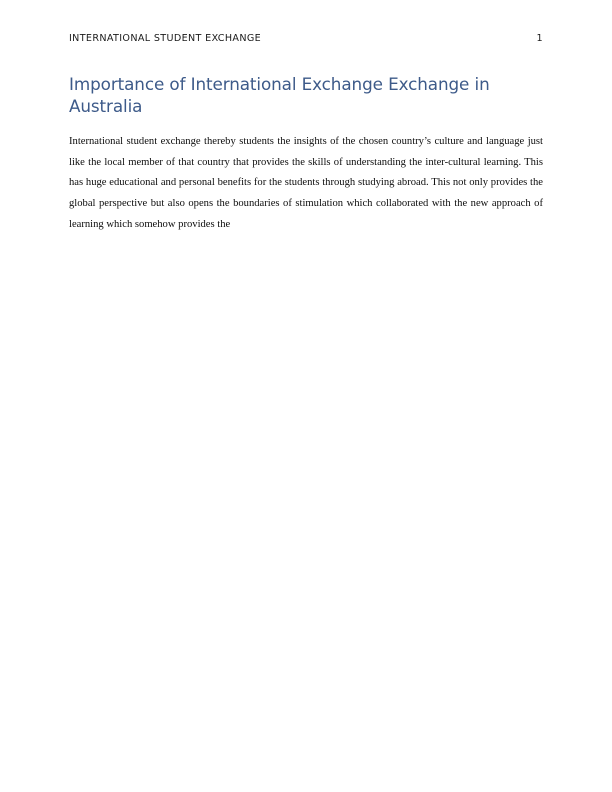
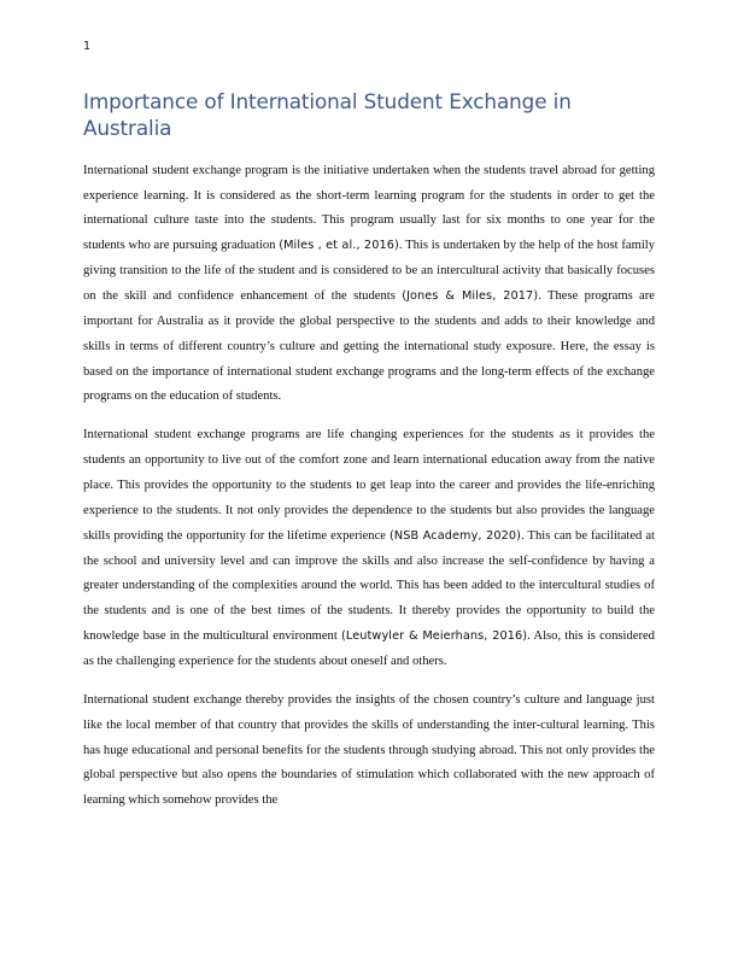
- INTERNATIONAL STUDENT EXCHANGE
  1
- Importance of International Exchange Exchange in Australia
+ Importance of International Student Exchange in Australia
+ International student exchange program is the initiative undertaken when the students travel abroad for getting experience learning. It is considered as the short-term learning program for the students in order to get the international culture taste into the students. This program usually last for six months to one year for the students who are pursuing graduation (Miles , et al., 2016). This is undertaken by the help of the host family giving transition to the life of the student and is considered to be an intercultural activity that basically focuses on the skill and confidence enhancement of the students (Jones & Miles, 2017). These programs are important for Australia as it provide the global perspective to the students and adds to their knowledge and skills in terms of different country’s culture and getting the international study exposure. Here, the essay is based on the importance of international student exchange programs and the long-term effects of the exchange programs on the education of students.
+ International student exchange programs are life changing experiences for the students as it provides the students an opportunity to live out of the comfort zone and learn international education away from the native place. This provides the opportunity to the students to get leap into the career and provides the life-enriching experience to the students. It not only provides the dependence to the students but also provides the language skills providing the opportunity for the lifetime experience (NSB Academy, 2020). This can be facilitated at the school and university level and can improve the skills and also increase the self-confidence by having a greater understanding of the complexities around the world. This has been added to the intercultural studies of the students and is one of the best times of the students. It thereby provides the opportunity to build the knowledge base in the multicultural environment (Leutwyler & Meierhans, 2016). Also, this is considered as the challenging experience for the students about oneself and others.
- International student exchange thereby students the insights of the chosen country’s culture and language just like the local member of that country that provides the skills of understanding the inter-cultural learning. This has huge educational and personal benefits for the students through studying abroad. This not only provides the global perspective but also opens the boundaries of stimulation which collaborated with the new approach of learning which somehow provides the
+ International student exchange thereby provides the insights of the chosen country’s culture and language just like the local member of that country that provides the skills of understanding the inter-cultural learning. This has huge educational and personal benefits for the students through studying abroad. This not only provides the global perspective but also opens the boundaries of stimulation which collaborated with the new approach of learning which somehow provides the
